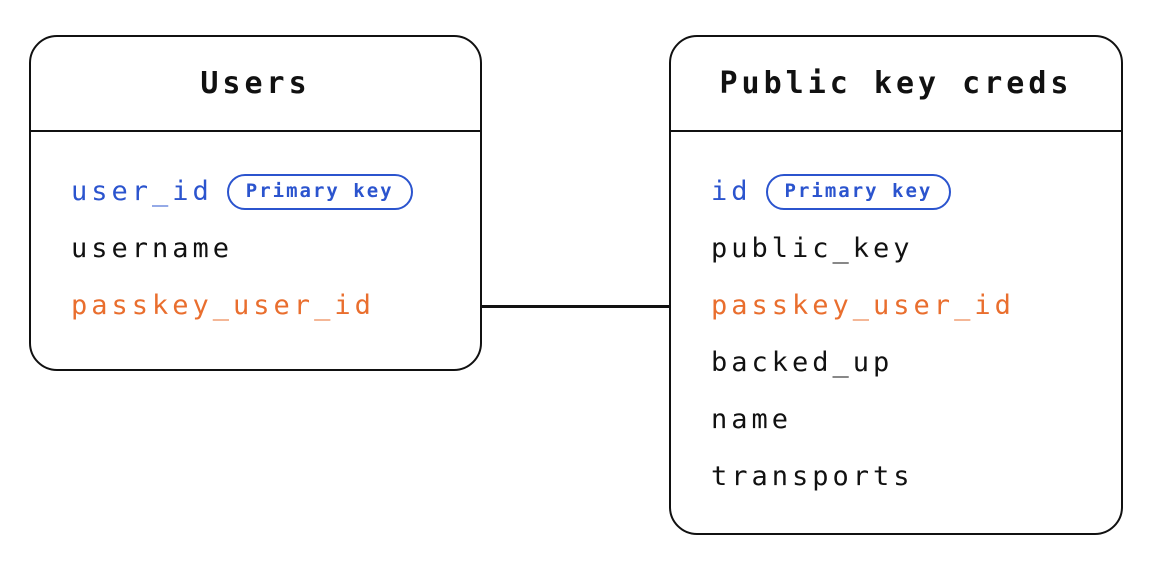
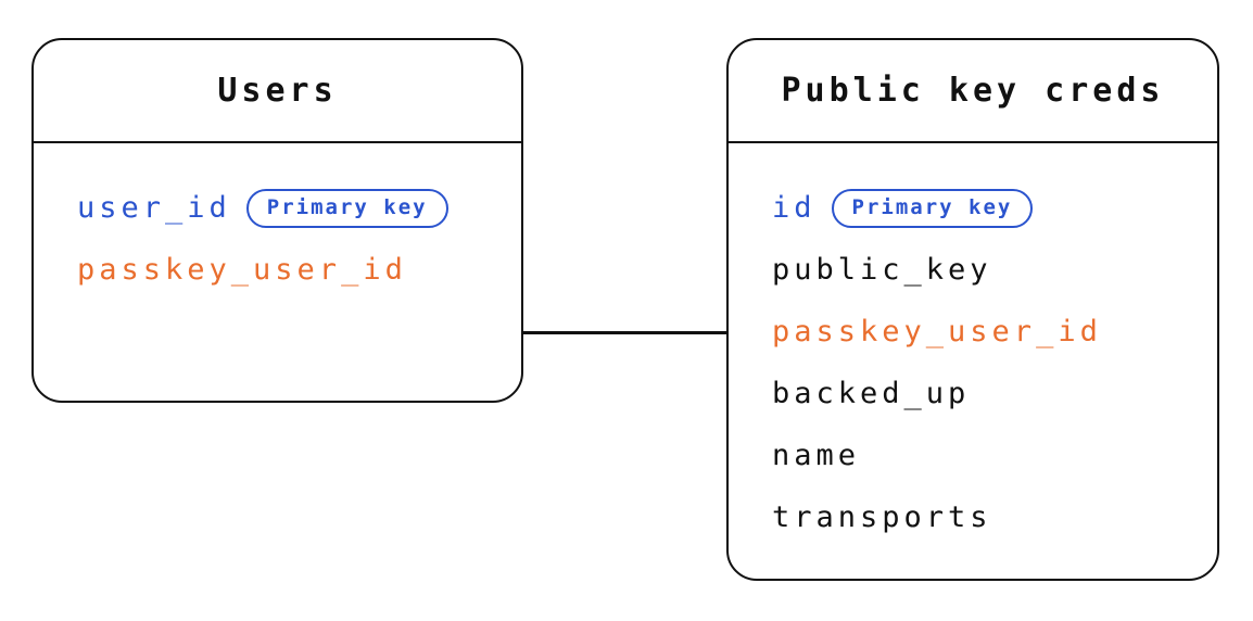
  Users
  user_id
  Primary key
- username
  passkey_user_id
  Public key creds
  id
  Primary key
  public_key
  passkey_user_id
  backed_up
  name
  transports
